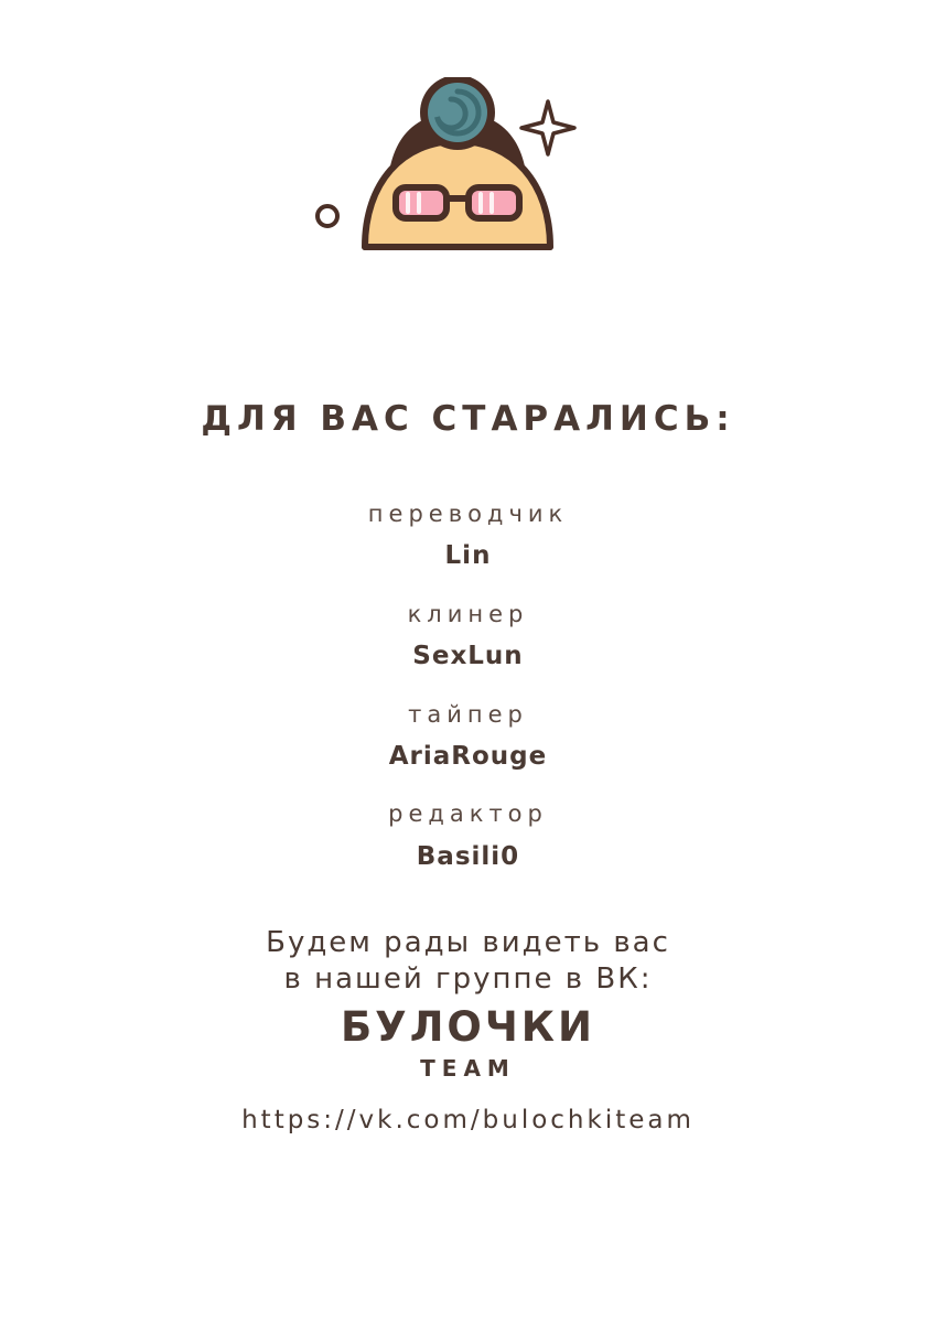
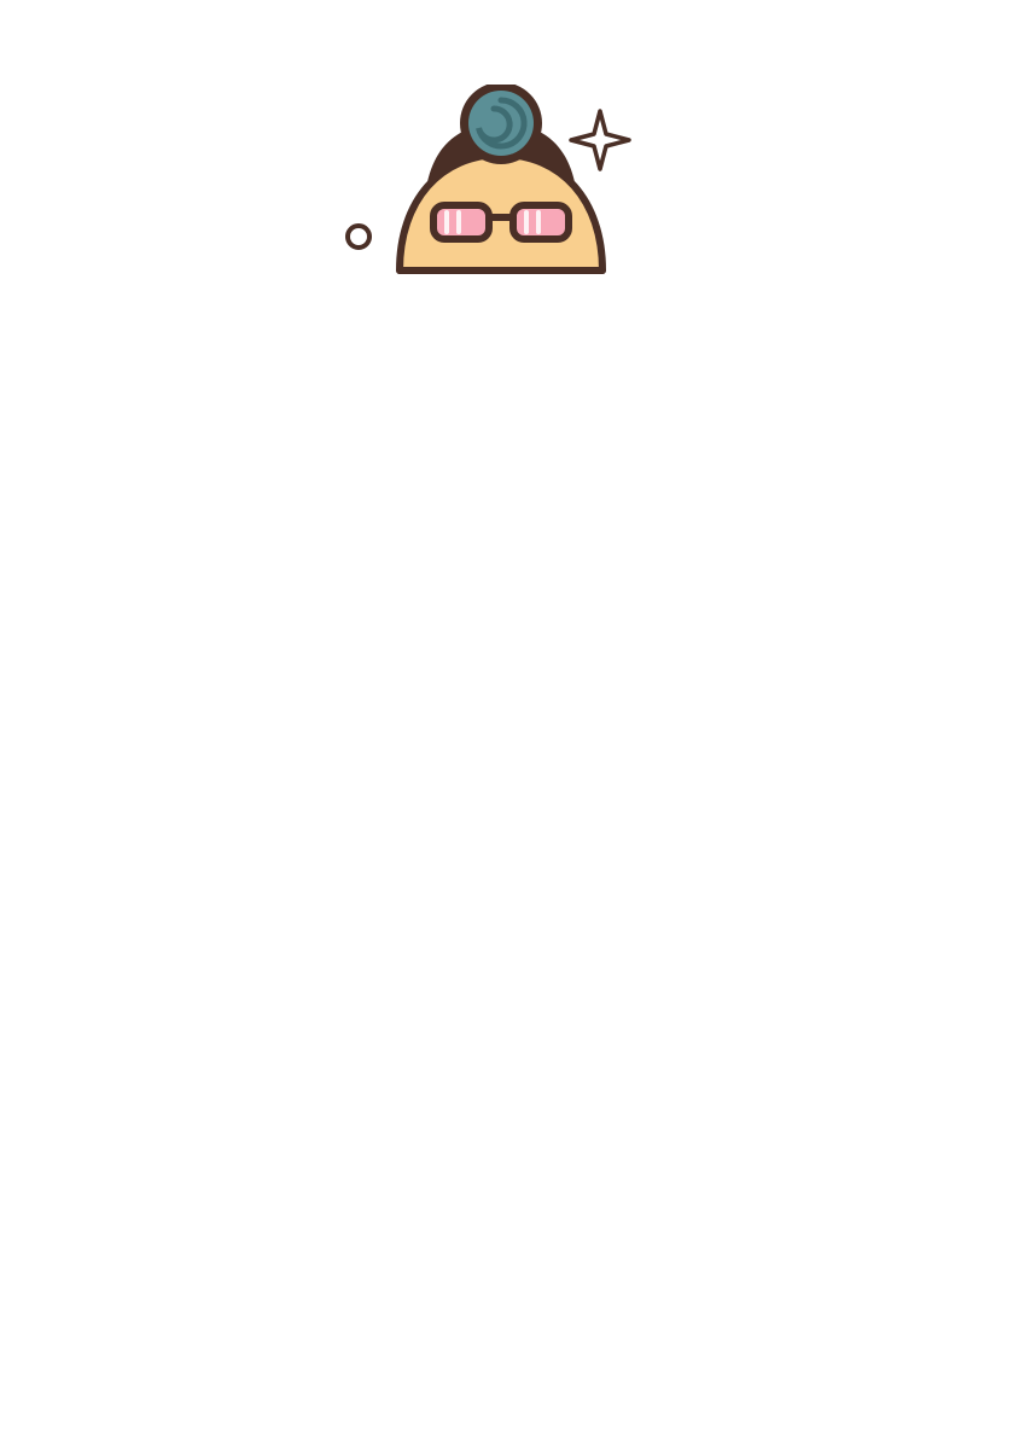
- ДЛЯ ВАС СТАРАЛИСЬ:
- переводчик
- Lin
- клинер
- SexLun
- тайпер
- AriaRouge
- редактор
- Basili0
- Будем рады видеть вас
- в нашей группе в ВК:
- БУЛОЧКИ
- TEAM
- https://vk.com/bulochkiteam
